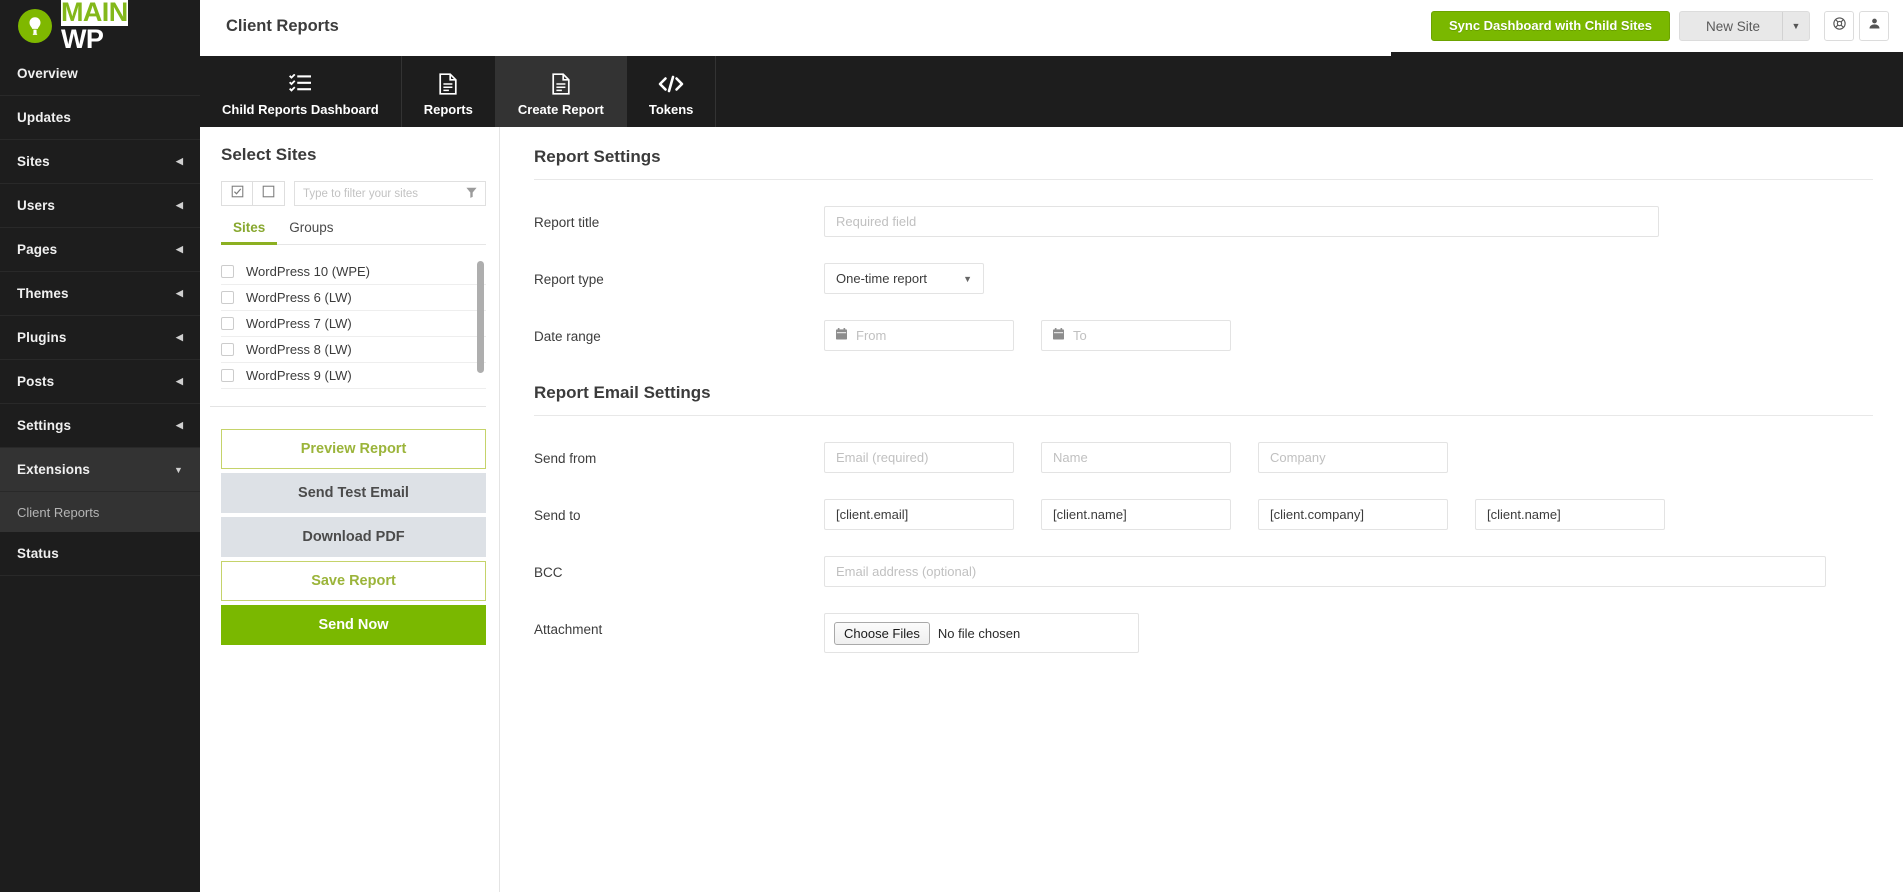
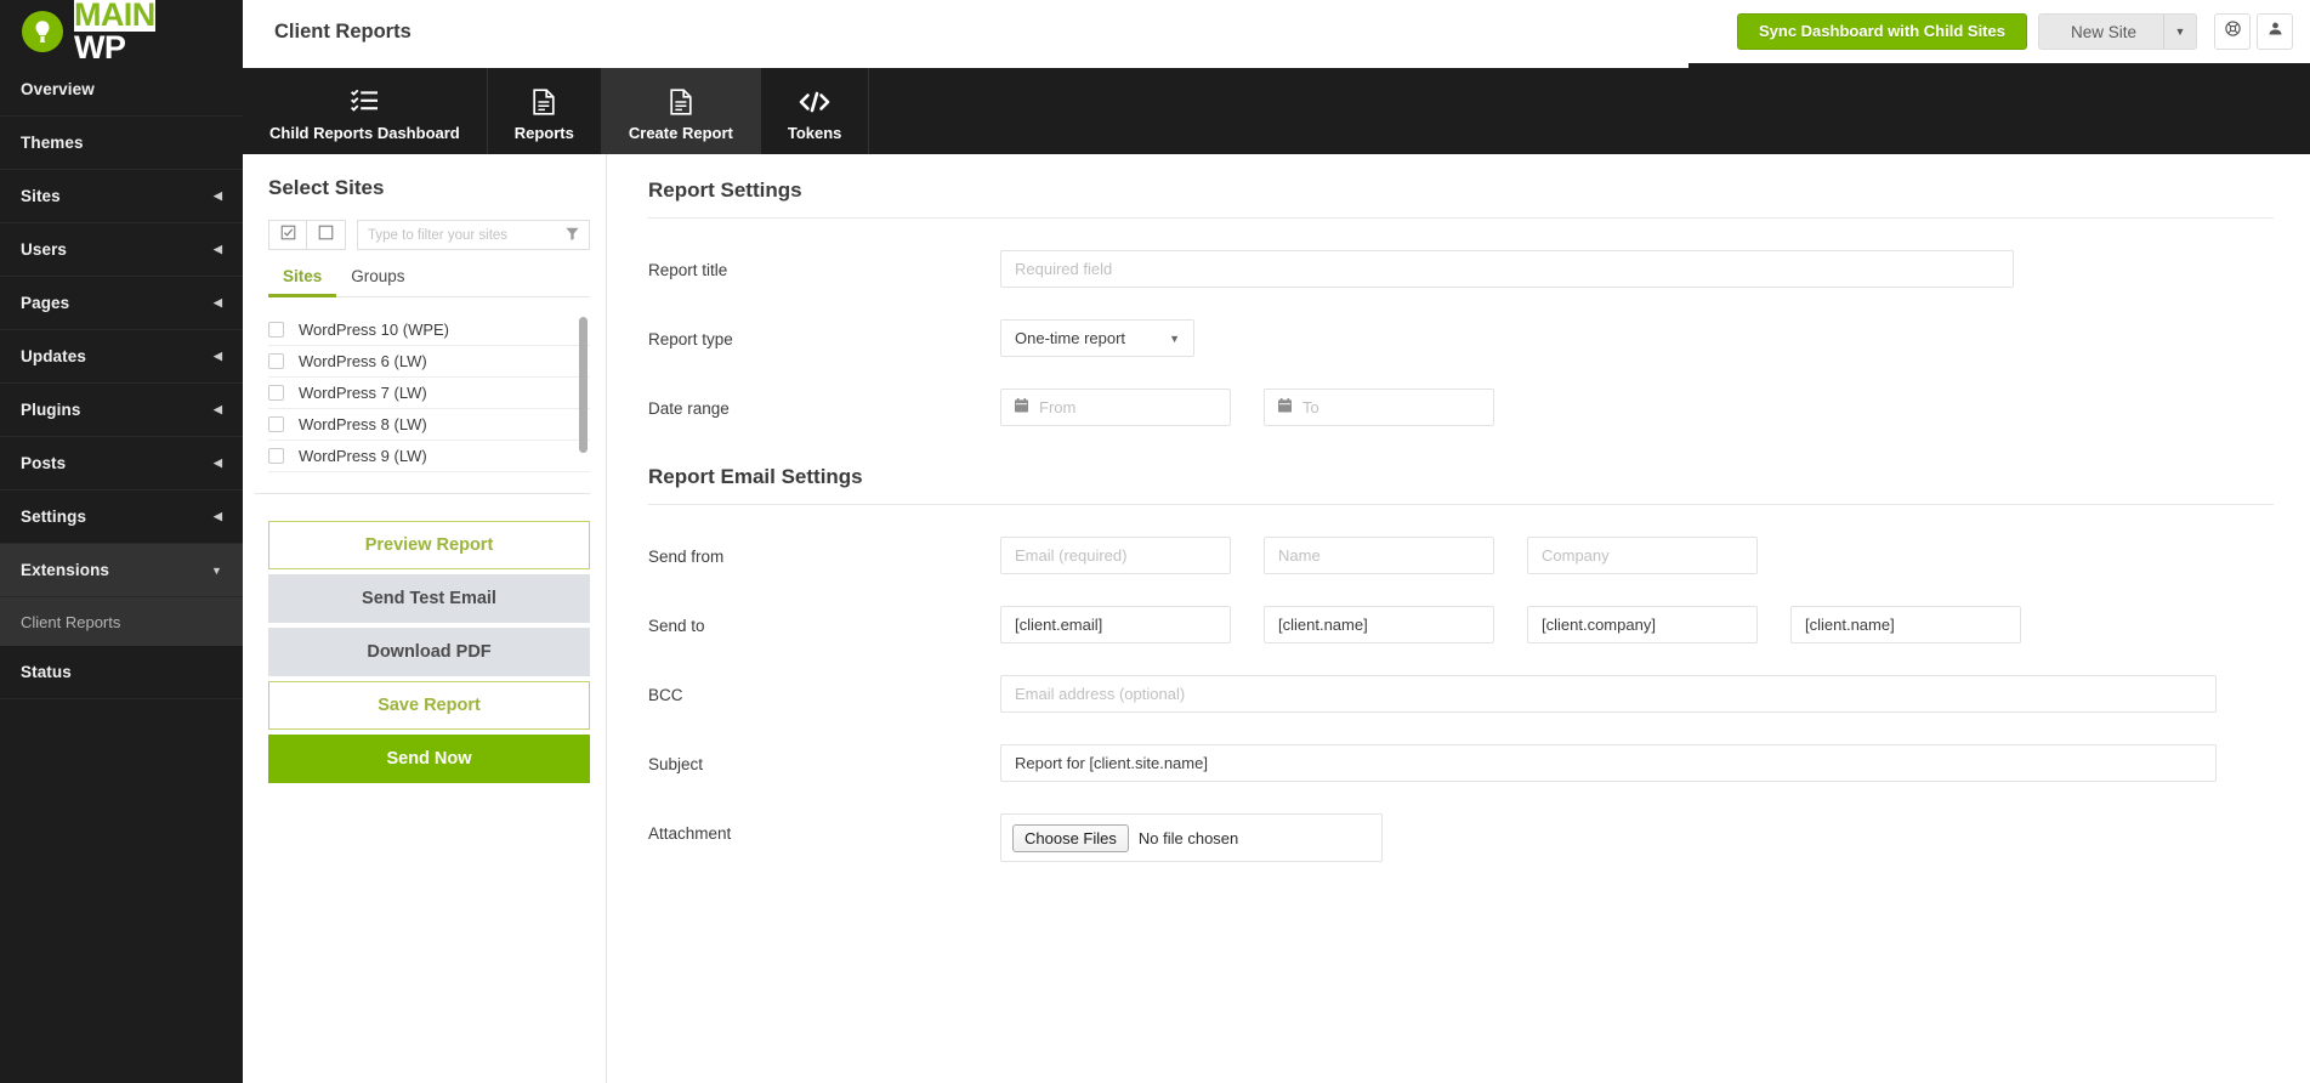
  MAIN
  WP
  Client Reports
  Sync Dashboard with Child Sites
  New Site
  ▼
  Overview
- Updates
+ Themes
  Sites
  ◀
  Users
  ◀
  Pages
  ◀
- Themes
+ Updates
  ◀
  Plugins
  ◀
  Posts
  ◀
  Settings
  ◀
  Extensions
  ▼
  Client Reports
  Status
  Child Reports Dashboard
  Reports
  Create Report
  Tokens
  Select Sites
  Type to filter your sites
  Sites
  Groups
  WordPress 10 (WPE)
  WordPress 6 (LW)
  WordPress 7 (LW)
  WordPress 8 (LW)
  WordPress 9 (LW)
  Preview Report
  Send Test Email
  Download PDF
  Save Report
  Send Now
  Report Settings
  Report title
  Required field
  Report type
  One-time report
  ▼
  Date range
  From
  To
  Report Email Settings
  Send from
  Email (required)
  Name
  Company
  Send to
  [client.email]
  [client.name]
  [client.company]
  [client.name]
  BCC
  Email address (optional)
+ Subject
+ Report for [client.site.name]
  Attachment
  Choose Files
  No file chosen
